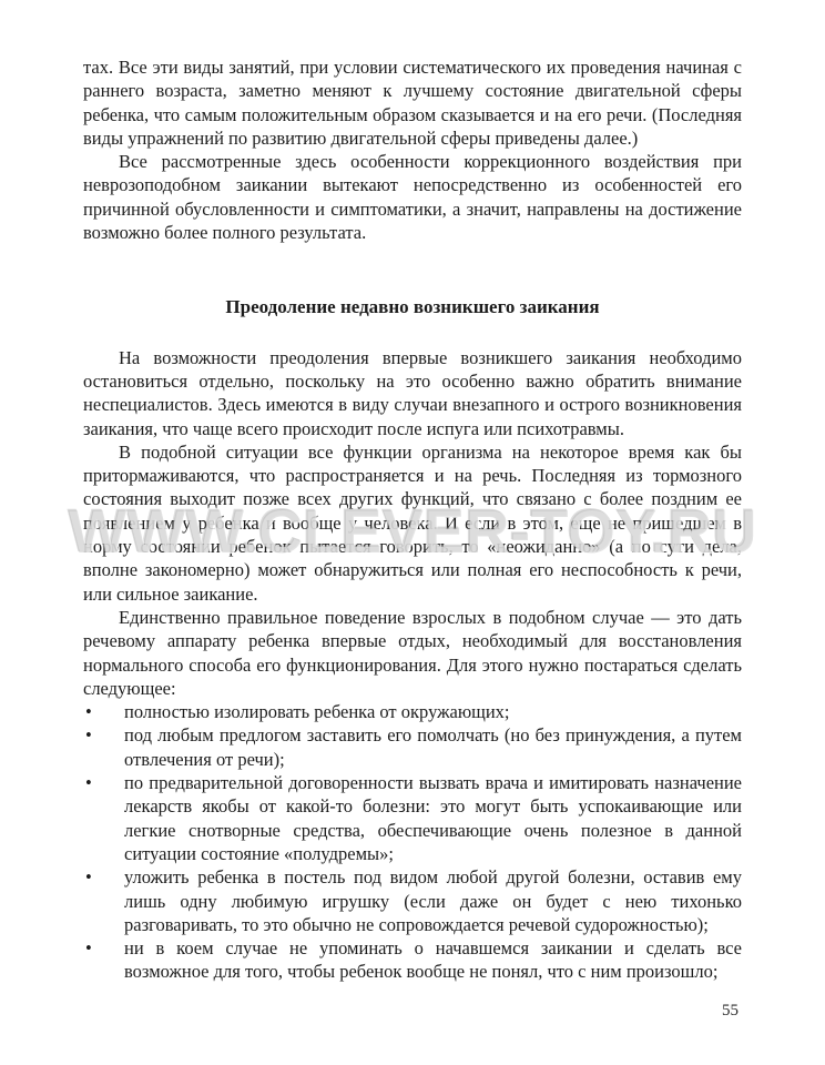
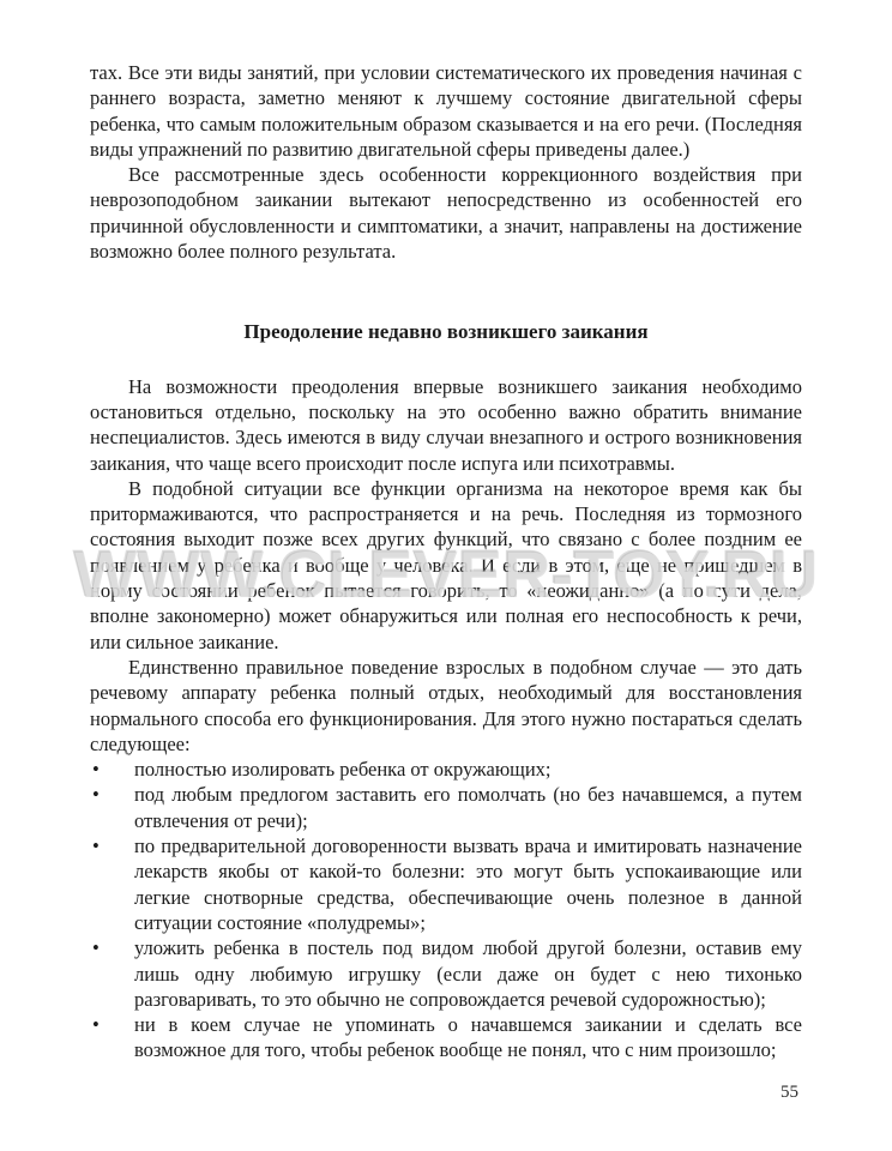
  WWW.CLEVER-TOY.RU
  тах. Все эти виды занятий, при условии систематического их проведения начиная с раннего возраста, заметно меняют к лучшему состояние двигательной сферы ребенка, что самым положительным образом сказывается и на его речи. (Последняя виды упражнений по развитию двигательной сферы приведены далее.)
  Все рассмотренные здесь особенности коррекционного воздействия при неврозоподобном заикании вытекают непосредственно из особенностей его причинной обусловленности и симптоматики, а значит, направлены на достижение возможно более полного результата.
  Преодоление недавно возникшего заикания
  На возможности преодоления впервые возникшего заикания необходимо остановиться отдельно, поскольку на это особенно важно обратить внимание неспециалистов. Здесь имеются в виду случаи внезапного и острого возникновения заикания, что чаще всего происходит после испуга или психотравмы.
  В подобной ситуации все функции организма на некоторое время как бы притормаживаются, что распространяется и на речь. Последняя из тормозного состояния выходит позже всех других функций, что связано с более поздним ее появлением у ребенка и вообще у человека. И если в этом, еще не пришедшем в норму состоянии ребенок пытается говорить, то «неожиданно» (а по сути дела, вполне закономерно) может обнаружиться или полная его неспособность к речи, или сильное заикание.
- Единственно правильное поведение взрослых в подобном случае — это дать речевому аппарату ребенка впервые отдых, необходимый для восстановления нормального способа его функционирования. Для этого нужно постараться сделать следующее:
+ Единственно правильное поведение взрослых в подобном случае — это дать речевому аппарату ребенка полный отдых, необходимый для восстановления нормального способа его функционирования. Для этого нужно постараться сделать следующее:
  •
  полностью изолировать ребенка от окружающих;
  •
- под любым предлогом заставить его помолчать (но без принуждения, а путем отвлечения от речи);
+ под любым предлогом заставить его помолчать (но без начавшемся, а путем отвлечения от речи);
  •
  по предварительной договоренности вызвать врача и имитировать назначение лекарств якобы от какой-то болезни: это могут быть успокаивающие или легкие снотворные средства, обеспечивающие очень полезное в данной ситуации состояние «полудремы»;
  •
  уложить ребенка в постель под видом любой другой болезни, оставив ему лишь одну любимую игрушку (если даже он будет с нею тихонько разговаривать, то это обычно не сопровождается речевой судорожностью);
  •
  ни в коем случае не упоминать о начавшемся заикании и сделать все возможное для того, чтобы ребенок вообще не понял, что с ним произошло;
  55
